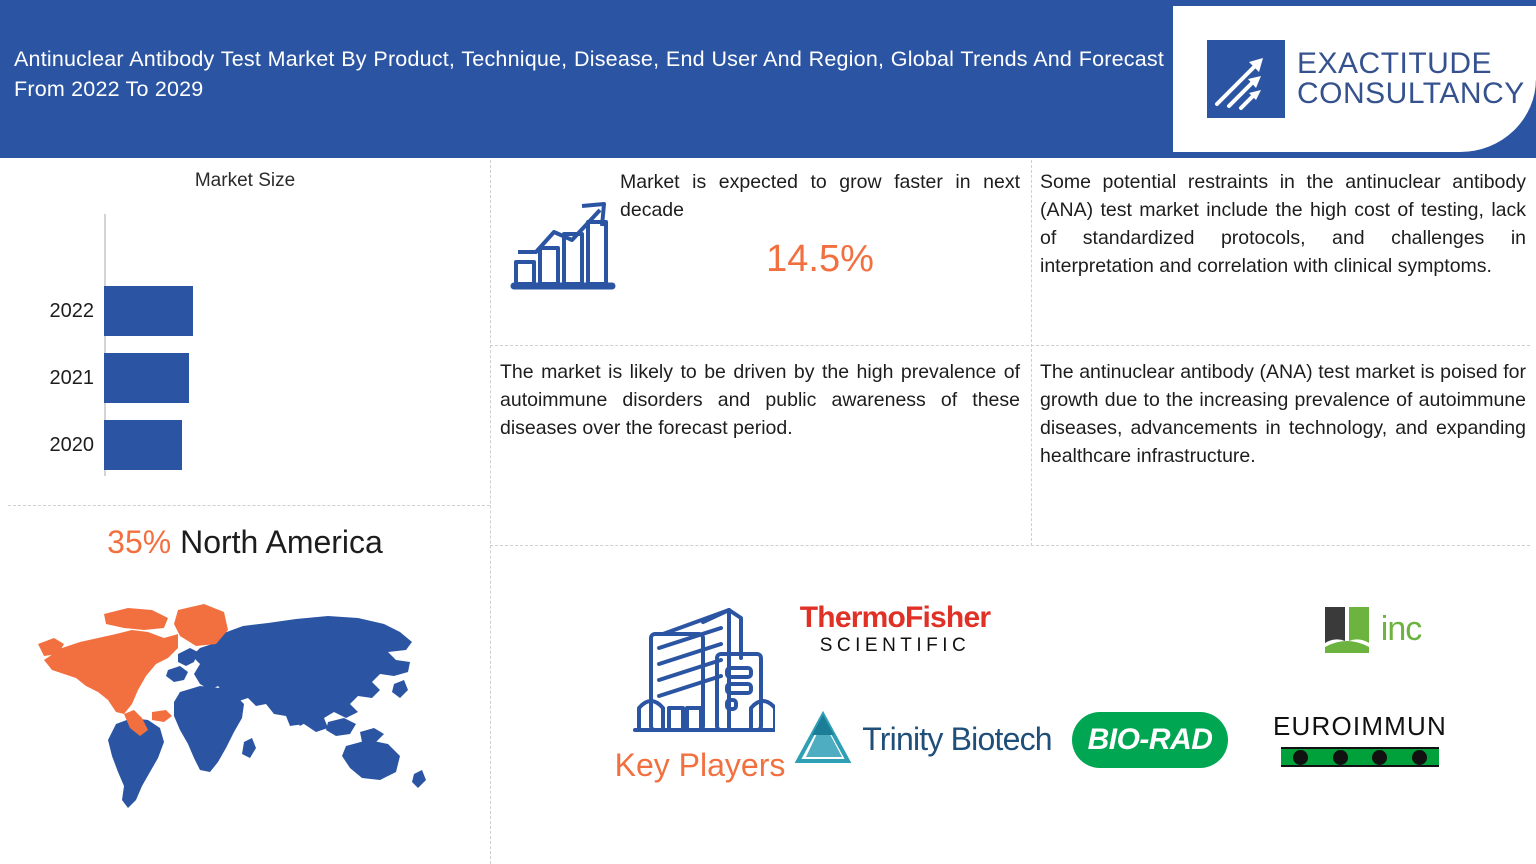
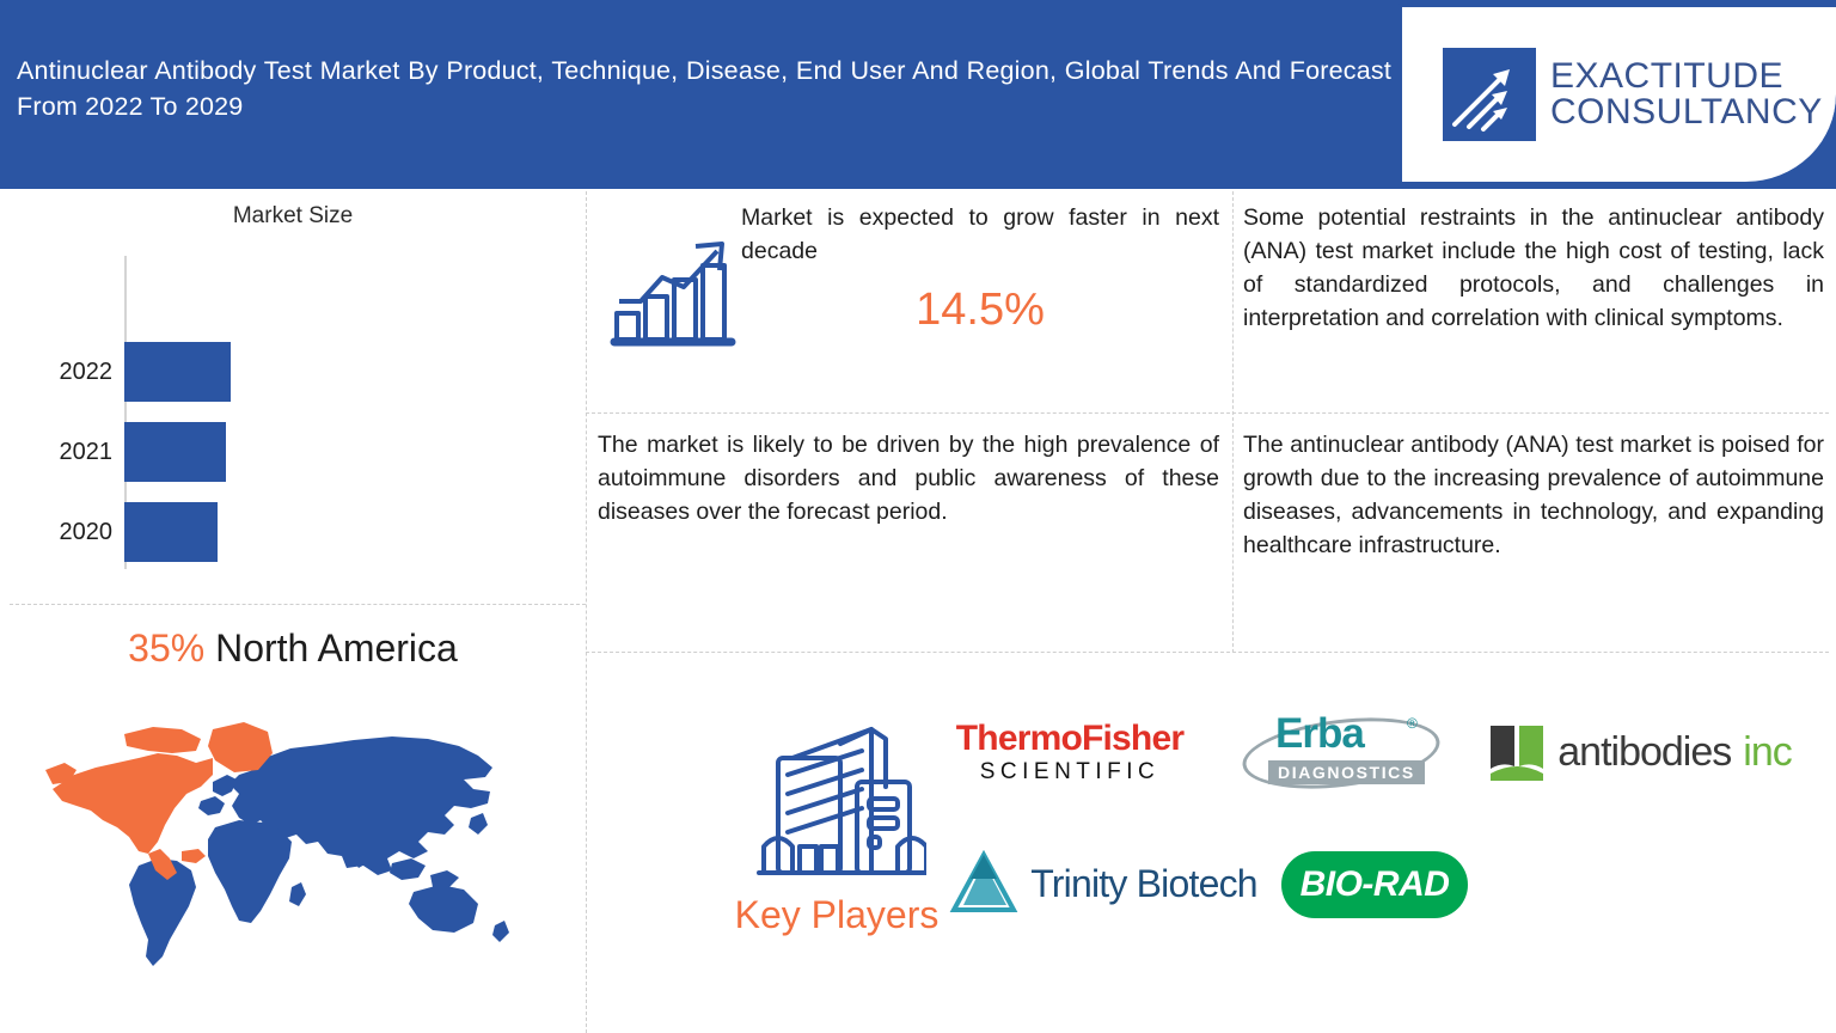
  Antinuclear Antibody Test Market By Product, Technique, Disease, End User And Region, Global Trends And Forecast From 2022 To 2029
  EXACTITUDE
  CONSULTANCY
  Market Size
  2022
  2021
  2020
  35% North America
  Market is expected to grow faster in next decade
  14.5%
  Some potential restraints in the antinuclear antibody (ANA) test market include the high cost of testing, lack of standardized protocols, and challenges in interpretation and correlation with clinical symptoms.
  The market is likely to be driven by the high prevalence of autoimmune disorders and public awareness of these diseases over the forecast period.
  The antinuclear antibody (ANA) test market is poised for growth due to the increasing prevalence of autoimmune diseases, advancements in technology, and expanding healthcare infrastructure.
  Key Players
  ThermoFisher
  SCIENTIFIC
+ Erba
+ ®
+ DIAGNOSTICS
+ antibodies
  inc
  Trinity Biotech
  BIO-RAD
- EUROIMMUN
